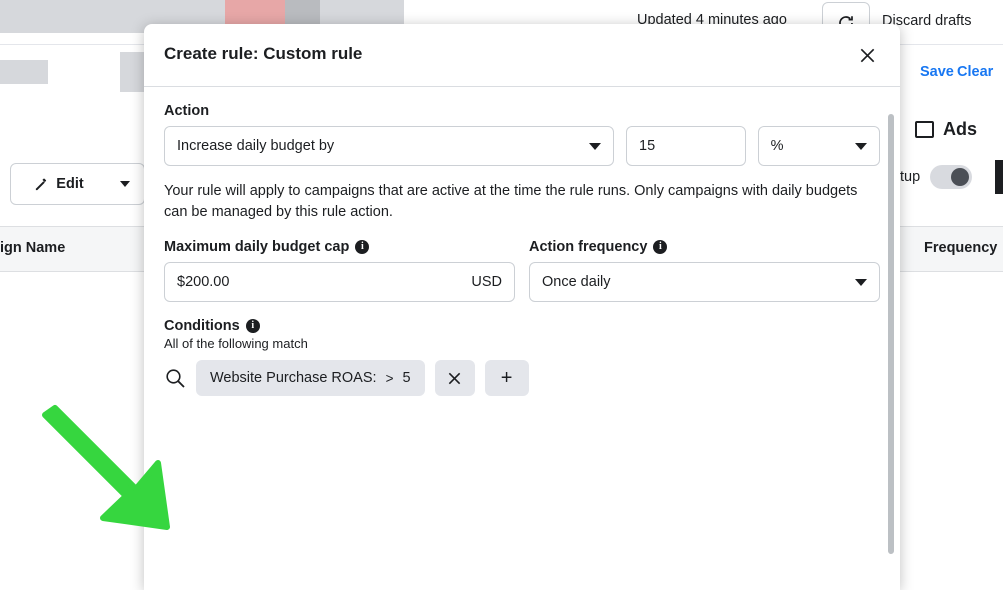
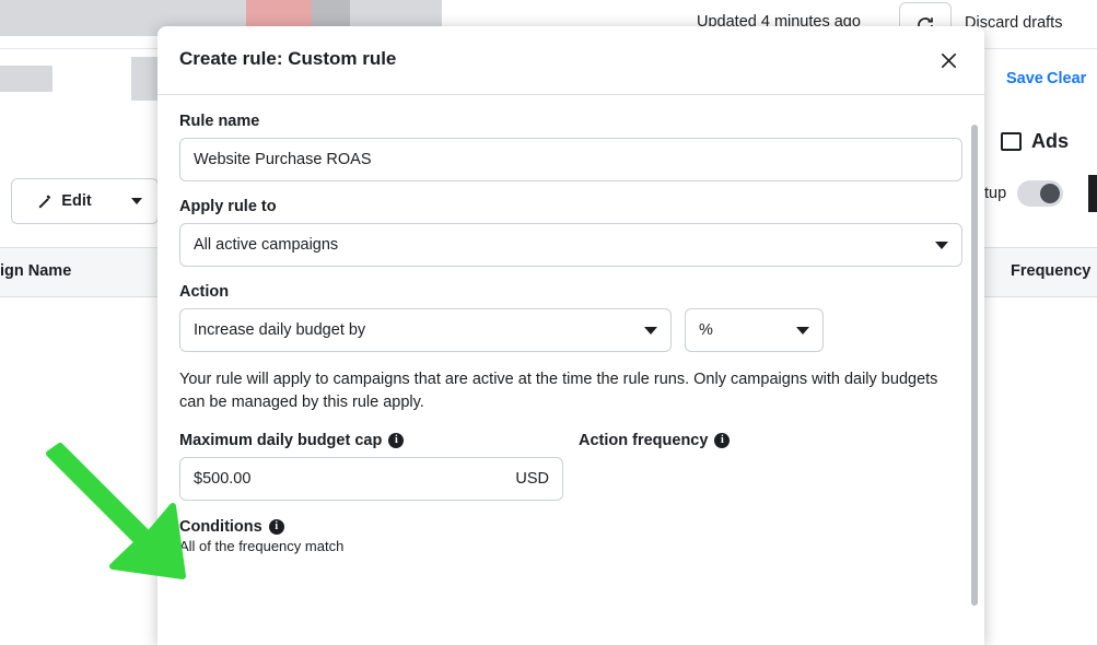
  Updated 4 minutes ago
  Discard drafts
  Save
  Clear
  Edit
  ign Name
  Frequency
  Ads
  tup
  Create rule: Custom rule
+ Rule name
+ Website Purchase ROAS
+ Apply rule to
+ All active campaigns
  Action
  Increase daily budget by
- 15
  %
- Your rule will apply to campaigns that are active at the time the rule runs. Only campaigns with daily budgets can be managed by this rule action.
+ Your rule will apply to campaigns that are active at the time the rule runs. Only campaigns with daily budgets can be managed by this rule apply.
  Maximum daily budget cap
  i
- $200.00
+ $500.00
  USD
  Action frequency
  i
- Once daily
  Conditions
  i
- All of the following match
+ All of the frequency match
- Website Purchase ROAS:
- >
- 5
- +
